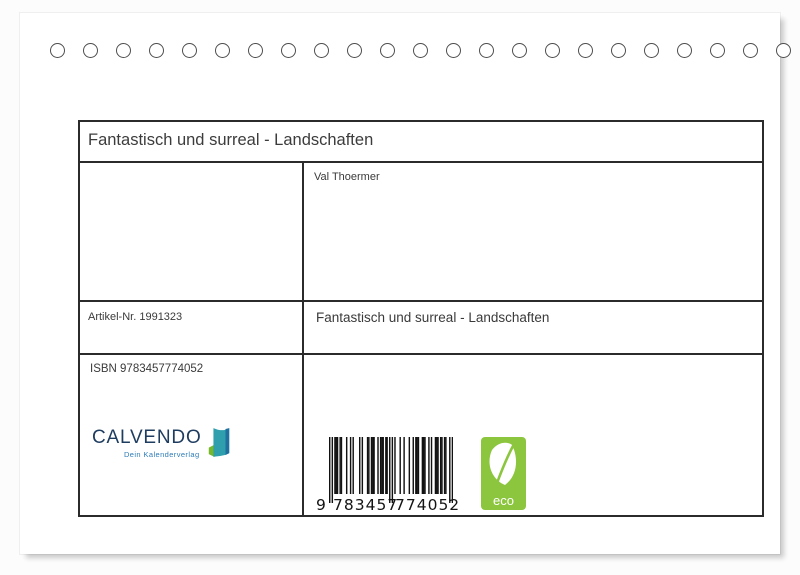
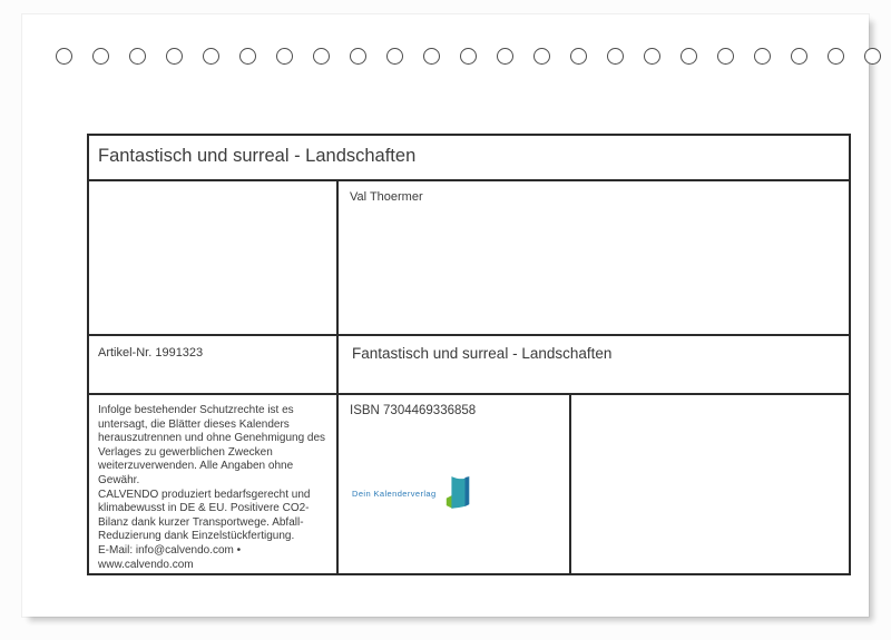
  Fantastisch und surreal - Landschaften
  Val Thoermer
  Artikel-Nr. 1991323
  Fantastisch und surreal - Landschaften
+ Infolge bestehender Schutzrechte ist es untersagt, die Blätter dieses Kalenders herauszutrennen und ohne Genehmigung des Verlages zu gewerblichen Zwecken weiterzuverwenden. Alle Angaben ohne Gewähr.
+ CALVENDO produziert bedarfsgerecht und klimabewusst in DE & EU. Positivere CO2-Bilanz dank kurzer Transportwege. Abfall-Reduzierung dank Einzelstückfertigung.
+ E-Mail: info@calvendo.com • www.calvendo.com
- ISBN 9783457774052
+ ISBN 7304469336858
- CALVENDO
  Dein Kalenderverlag
- 9
- 783457
- 774052
- eco
